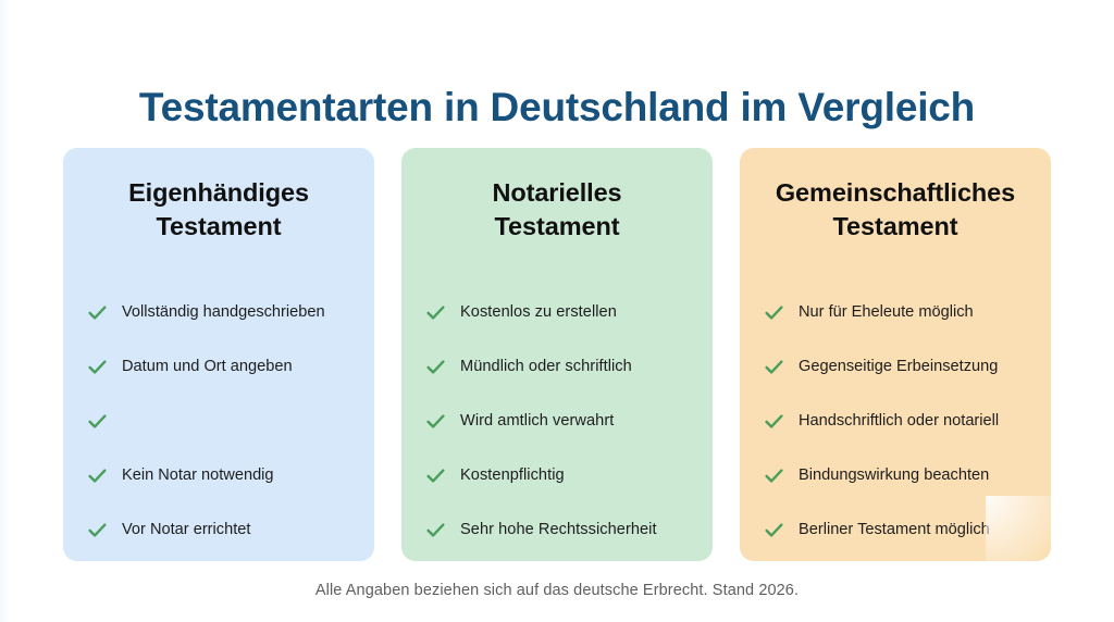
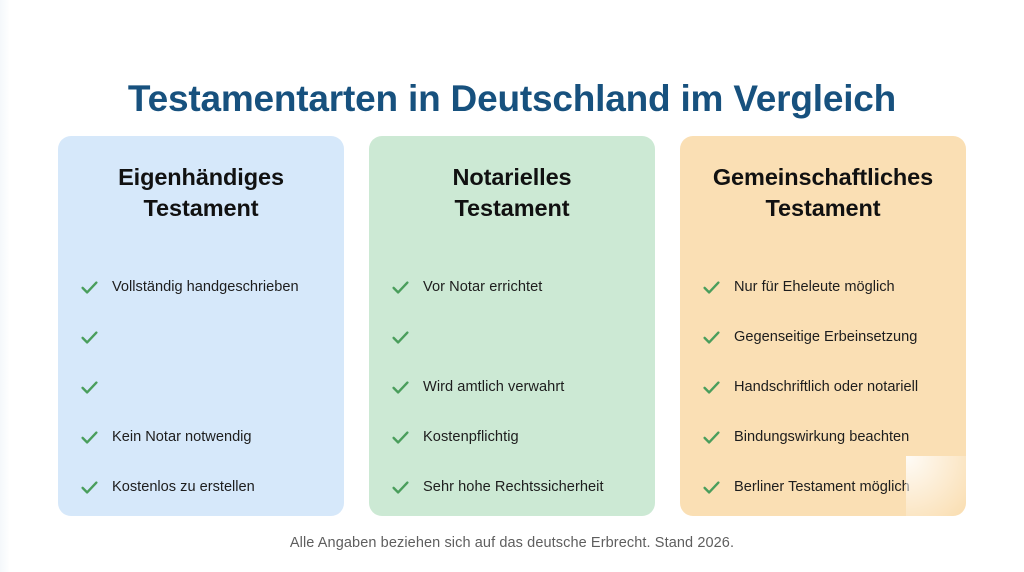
  Testamentarten in Deutschland im Vergleich
  Eigenhändiges
  Testament
  Vollständig handgeschrieben
- Datum und Ort angeben
  Kein Notar notwendig
- Vor Notar errichtet
+ Kostenlos zu erstellen
  Notarielles
  Testament
- Kostenlos zu erstellen
+ Vor Notar errichtet
- Mündlich oder schriftlich
  Wird amtlich verwahrt
  Kostenpflichtig
  Sehr hohe Rechtssicherheit
  Gemeinschaftliches
  Testament
  Nur für Eheleute möglich
  Gegenseitige Erbeinsetzung
  Handschriftlich oder notariell
  Bindungswirkung beachten
  Berliner Testament möglic
  Alle Angaben beziehen sich auf das deutsche Erbrecht. Stand 2026.
